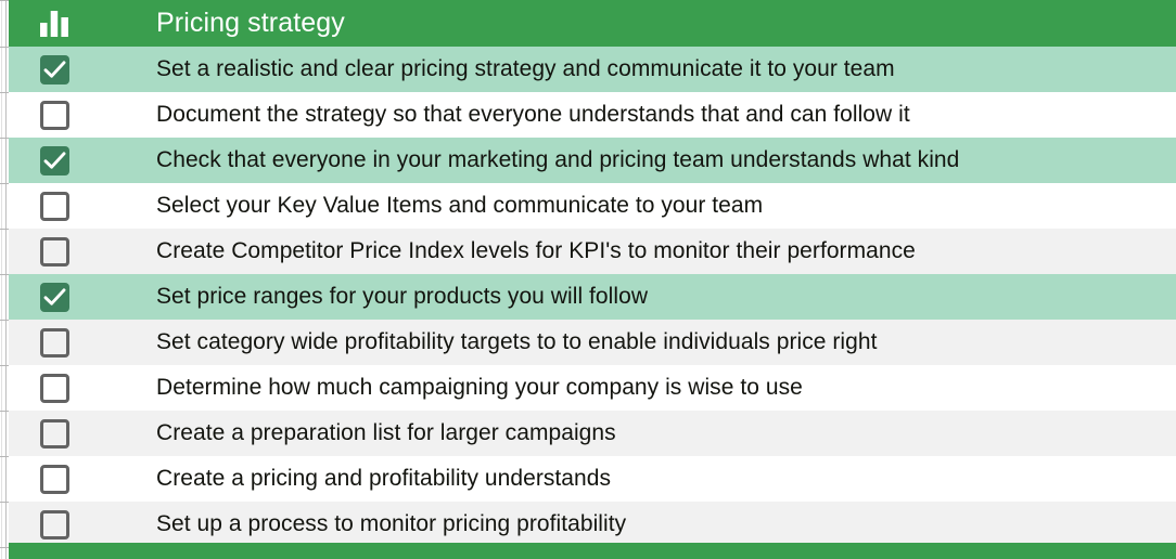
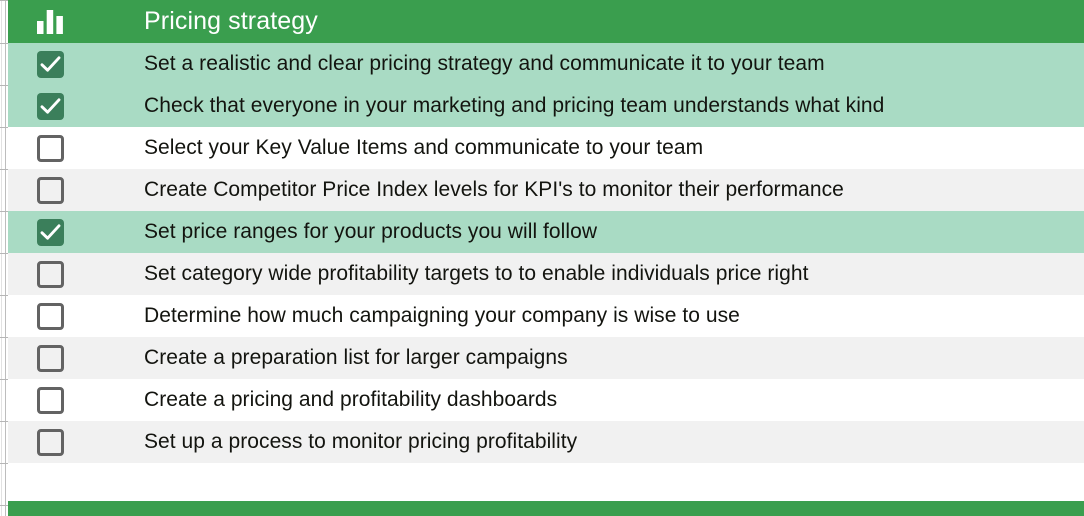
  Pricing strategy
  Set a realistic and clear pricing strategy and communicate it to your team
- Document the strategy so that everyone understands that and can follow it
  Check that everyone in your marketing and pricing team understands what kind
  Select your Key Value Items and communicate to your team
  Create Competitor Price Index levels for KPI's to monitor their performance
  Set price ranges for your products you will follow
  Set category wide profitability targets to to enable individuals price right
  Determine how much campaigning your company is wise to use
  Create a preparation list for larger campaigns
- Create a pricing and profitability understands
+ Create a pricing and profitability dashboards
  Set up a process to monitor pricing profitability
